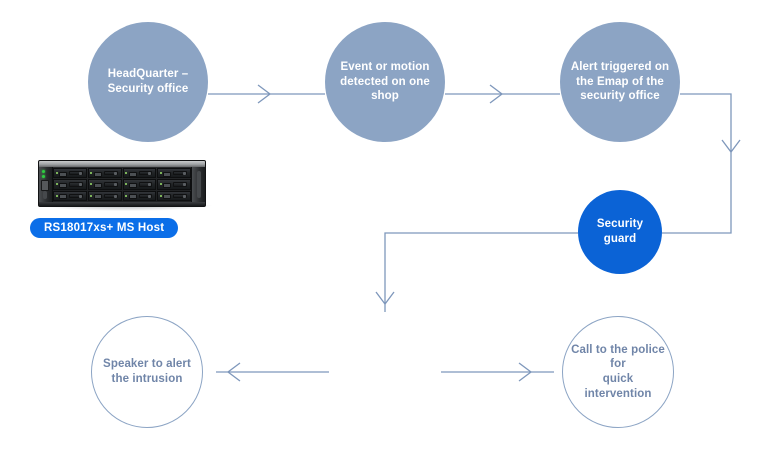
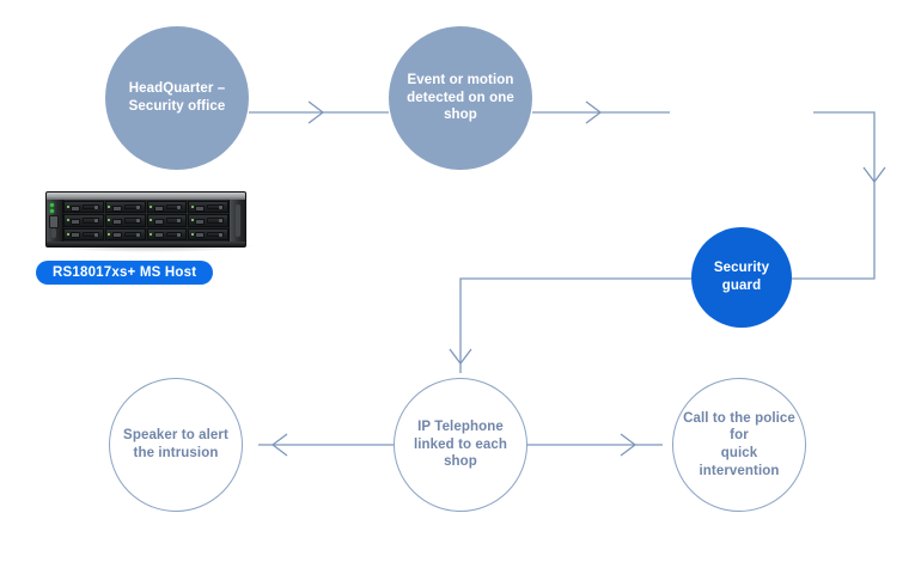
  HeadQuarter –
  Security office
  Event or motion
  detected on one
  shop
- Alert triggered on
- the Emap of the
- security office
  Security
  guard
  Speaker to alert
  the intrusion
+ IP Telephone
+ linked to each shop
  Call to the police for
  quick intervention
  RS18017xs+ MS Host
